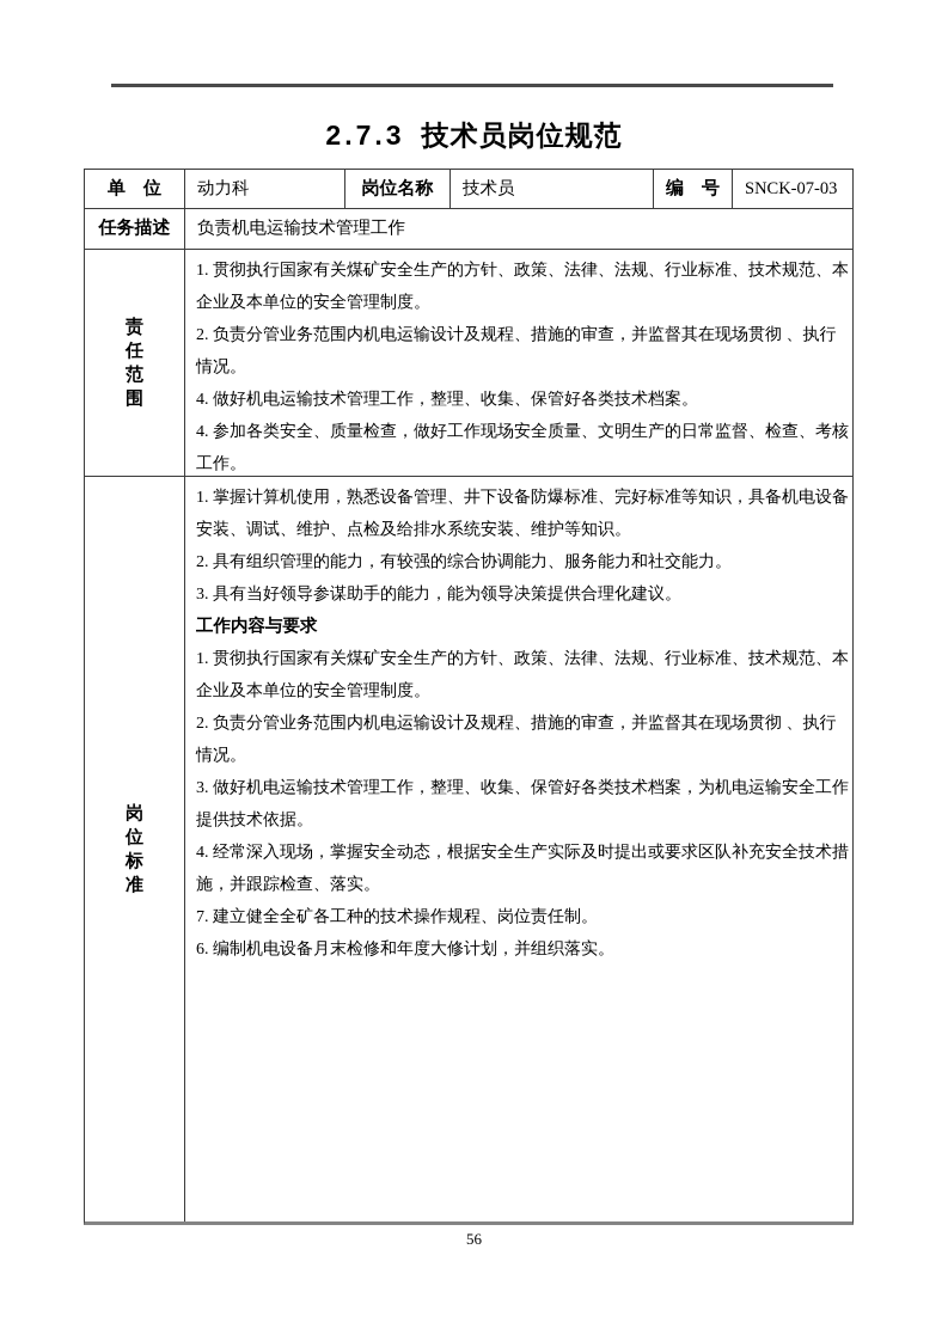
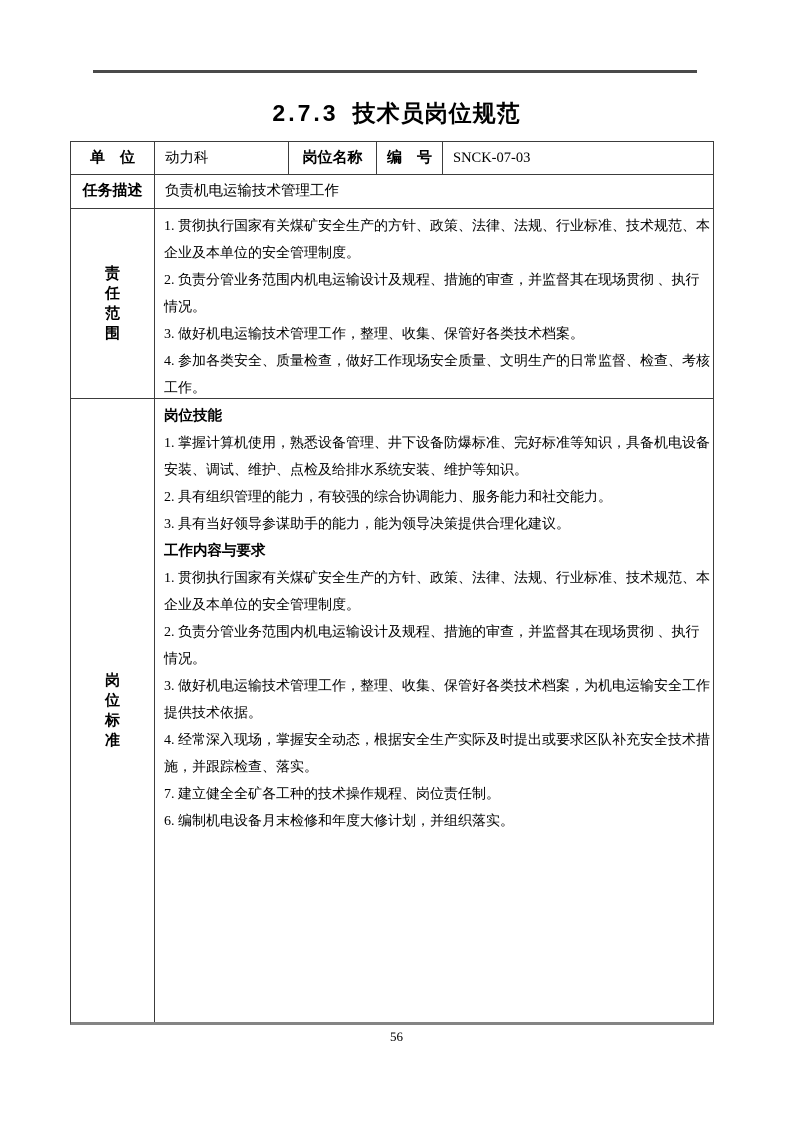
  2.7.3 技术员岗位规范
  单 位
  动力科
  岗位名称
- 技术员
  编 号
  SNCK-07-03
  任务描述
  负责机电运输技术管理工作
  责任范围
  1. 贯彻执行国家有关煤矿安全生产的方针、政策、法律、法规、行业标准、技术规范、本企业及本单位的安全管理制度。
  2. 负责分管业务范围内机电运输设计及规程、措施的审查，并监督其在现场贯彻 、执行情况。
- 4. 做好机电运输技术管理工作，整理、收集、保管好各类技术档案。
+ 3. 做好机电运输技术管理工作，整理、收集、保管好各类技术档案。
  4. 参加各类安全、质量检查，做好工作现场安全质量、文明生产的日常监督、检查、考核工作。
  岗位标准
+ 岗位技能
  1. 掌握计算机使用，熟悉设备管理、井下设备防爆标准、完好标准等知识，具备机电设备安装、调试、维护、点检及给排水系统安装、维护等知识。
  2. 具有组织管理的能力，有较强的综合协调能力、服务能力和社交能力。
  3. 具有当好领导参谋助手的能力，能为领导决策提供合理化建议。
  工作内容与要求
  1. 贯彻执行国家有关煤矿安全生产的方针、政策、法律、法规、行业标准、技术规范、本企业及本单位的安全管理制度。
  2. 负责分管业务范围内机电运输设计及规程、措施的审查，并监督其在现场贯彻 、执行情况。
  3. 做好机电运输技术管理工作，整理、收集、保管好各类技术档案，为机电运输安全工作提供技术依据。
  4. 经常深入现场，掌握安全动态，根据安全生产实际及时提出或要求区队补充安全技术措施，并跟踪检查、落实。
  7. 建立健全全矿各工种的技术操作规程、岗位责任制。
  6. 编制机电设备月末检修和年度大修计划，并组织落实。
  56
